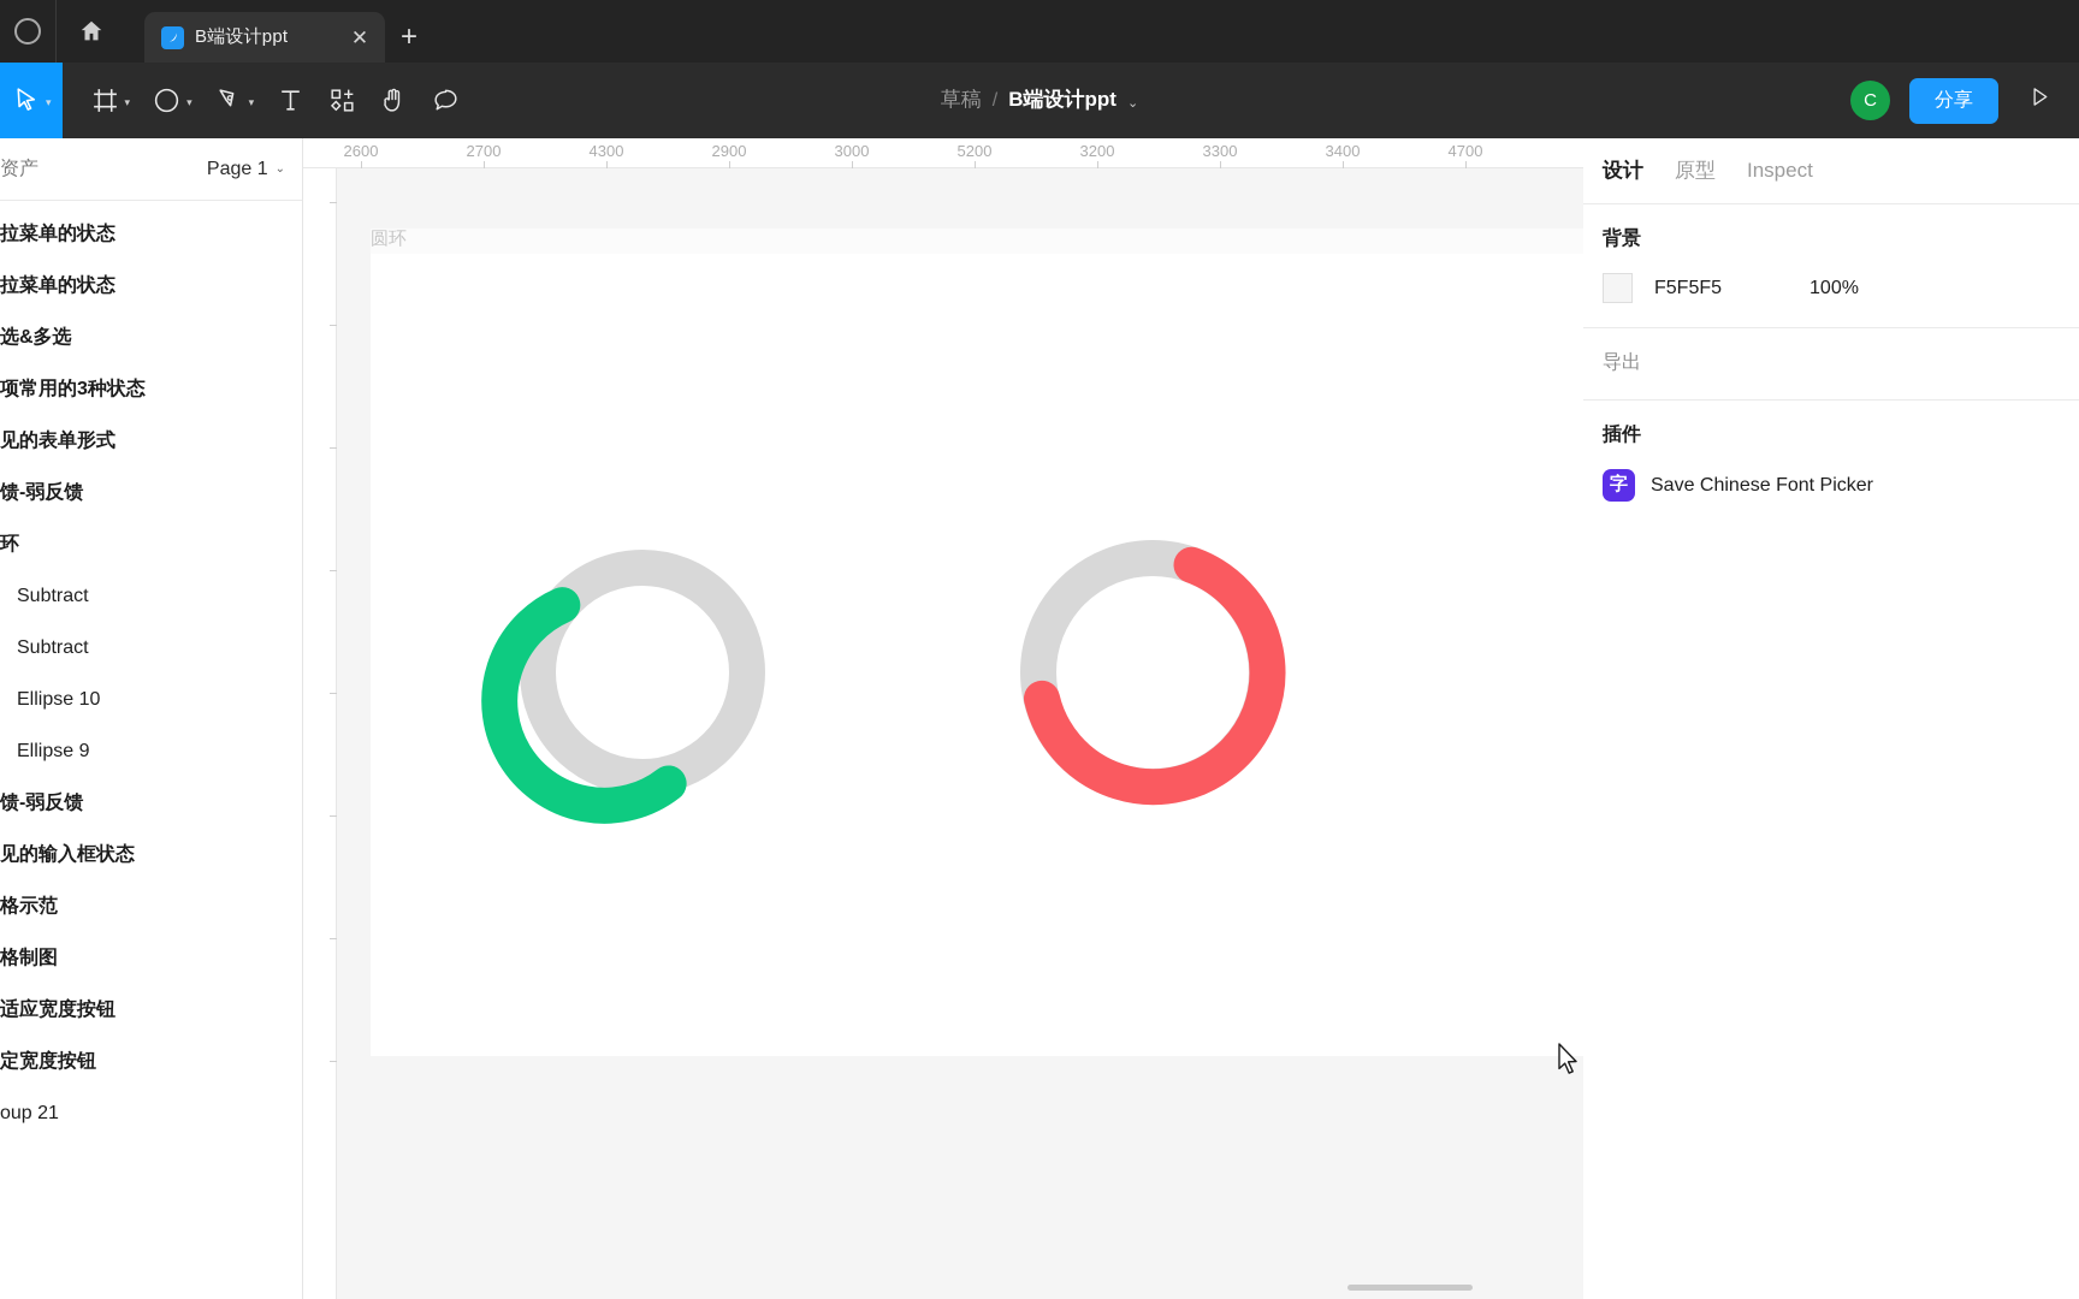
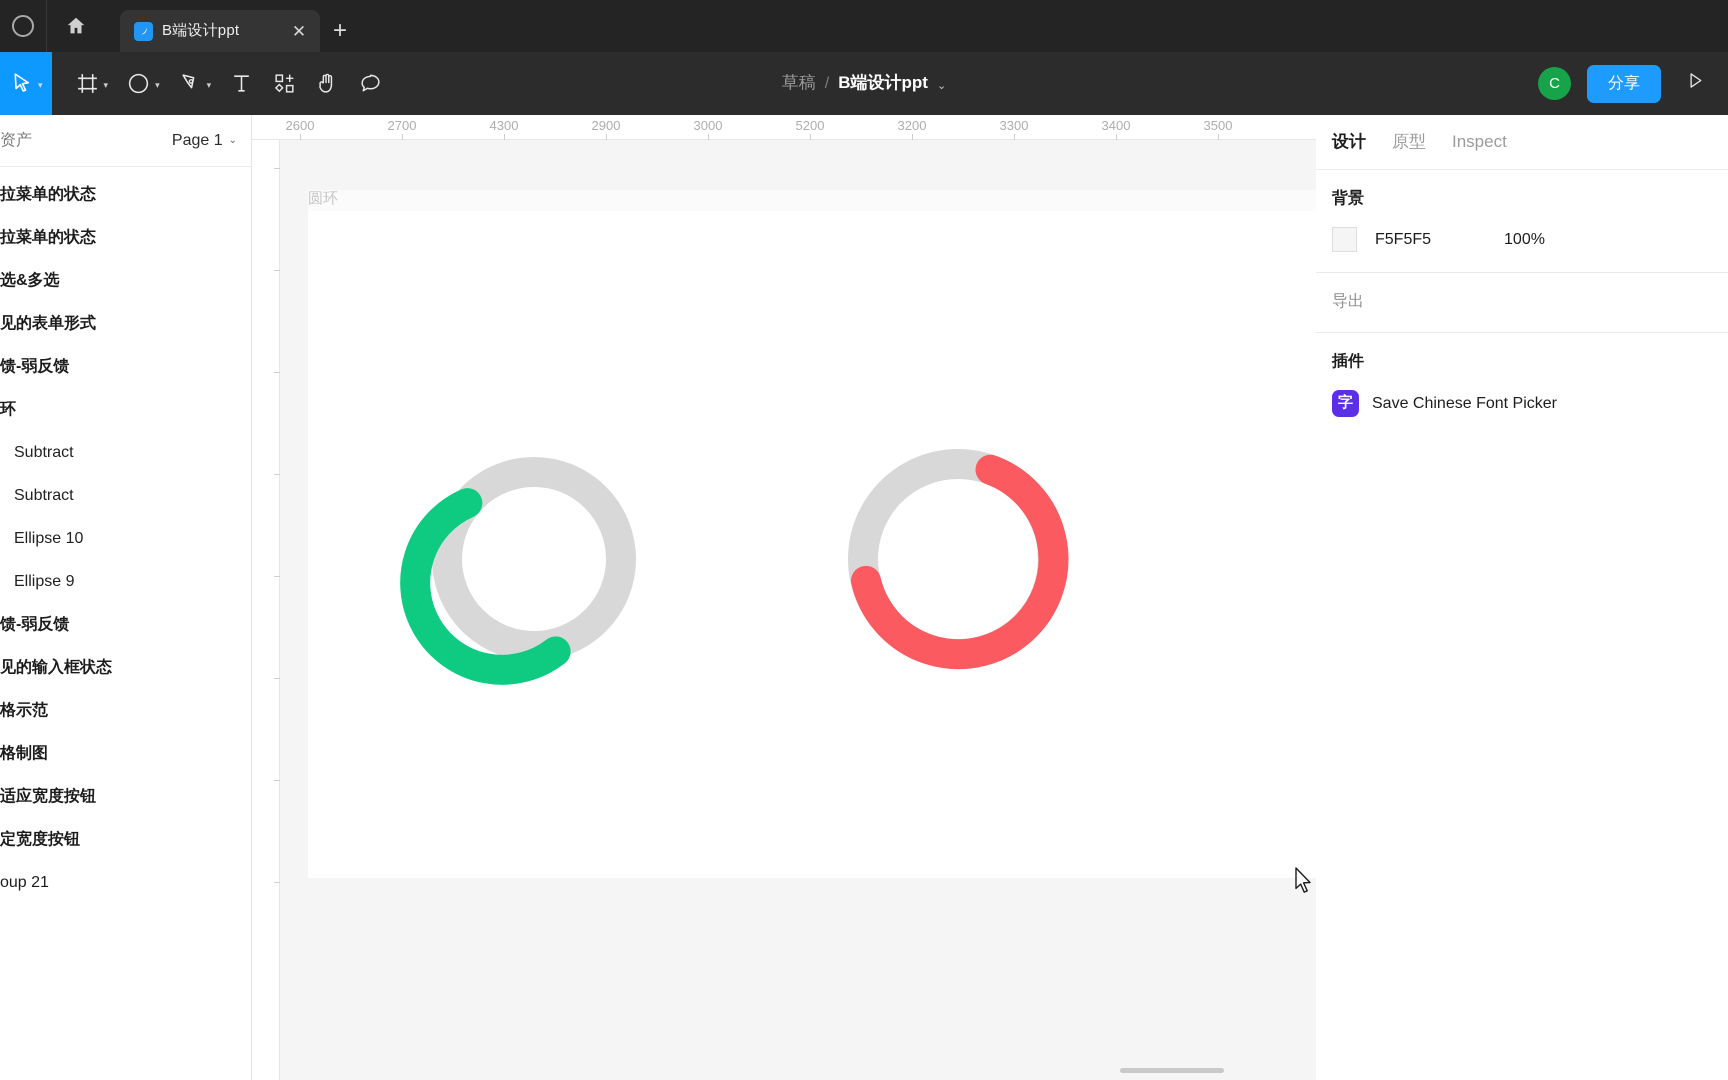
  B端设计ppt
  ✕
  +
  ▾
  ▾
  ▾
  ▾
  草稿
  /
  B端设计ppt
  ⌄
  C
  分享
  资产
  Page 1
  ⌄
  拉菜单的状态
  拉菜单的状态
  选&多选
- 项常用的3种状态
  见的表单形式
  馈-弱反馈
  环
  Subtract
  Subtract
  Ellipse 10
  Ellipse 9
  馈-弱反馈
  见的输入框状态
  格示范
  格制图
  适应宽度按钮
  定宽度按钮
  oup 21
  圆环
  2600
  2700
  4300
  2900
  3000
  5200
  3200
  3300
  3400
- 4700
+ 3500
  设计
  原型
  Inspect
  背景
  F5F5F5
  100%
  导出
  插件
  字
  Save Chinese Font Picker
